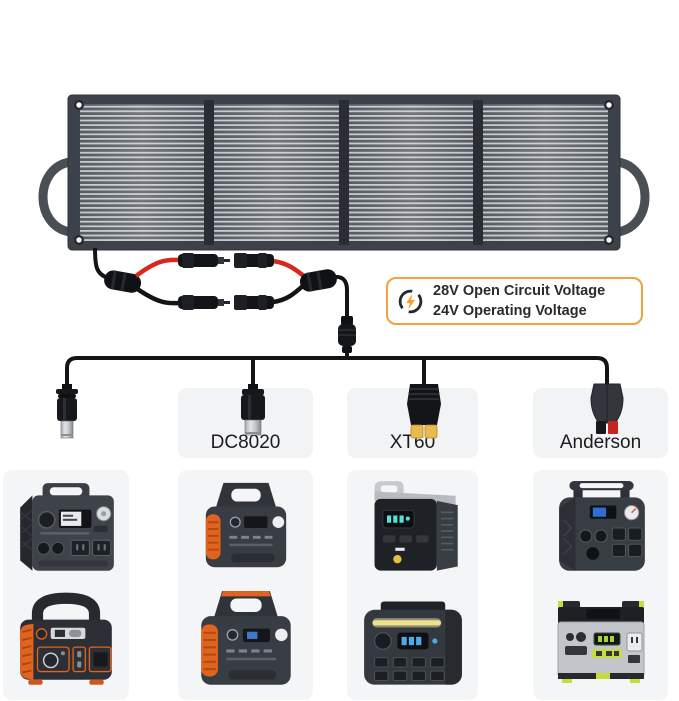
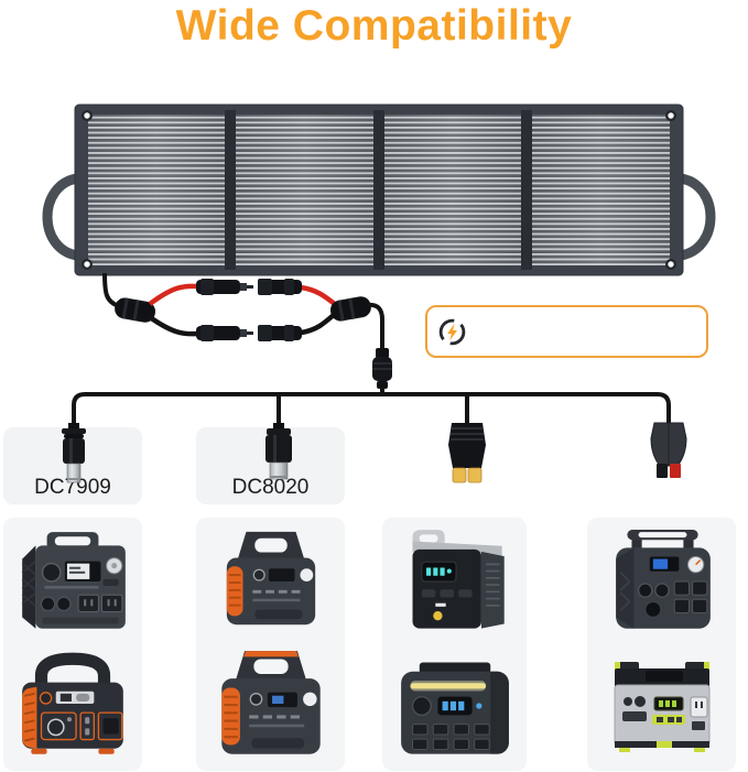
+ Wide Compatibility
+ DC7909
  DC8020
- XT60
- Anderson
- 28V Open Circuit Voltage
- 24V Operating Voltage
